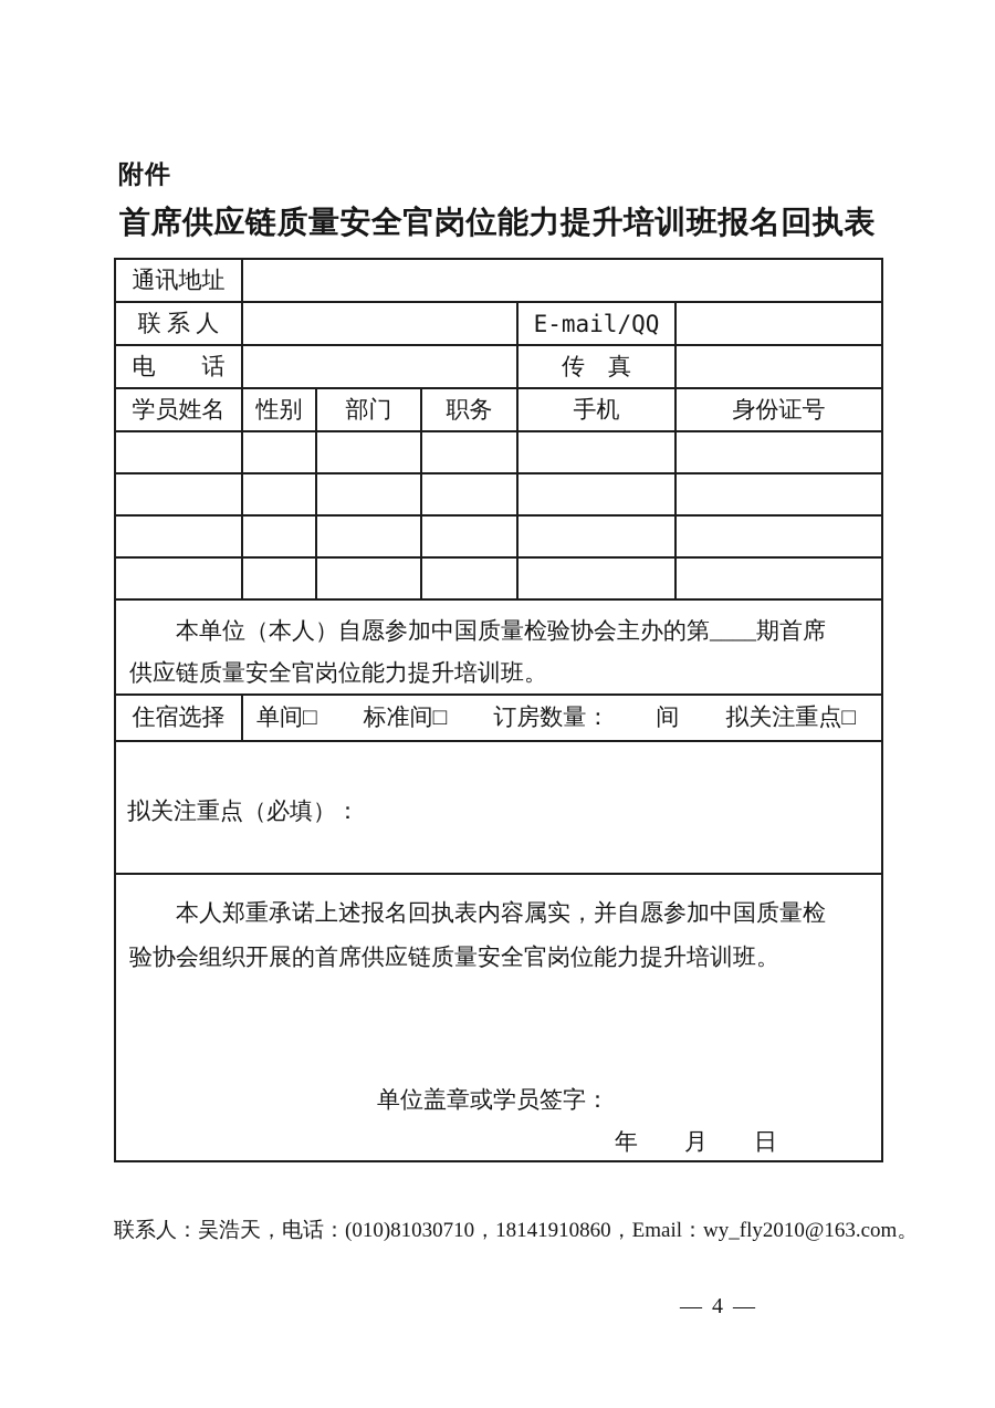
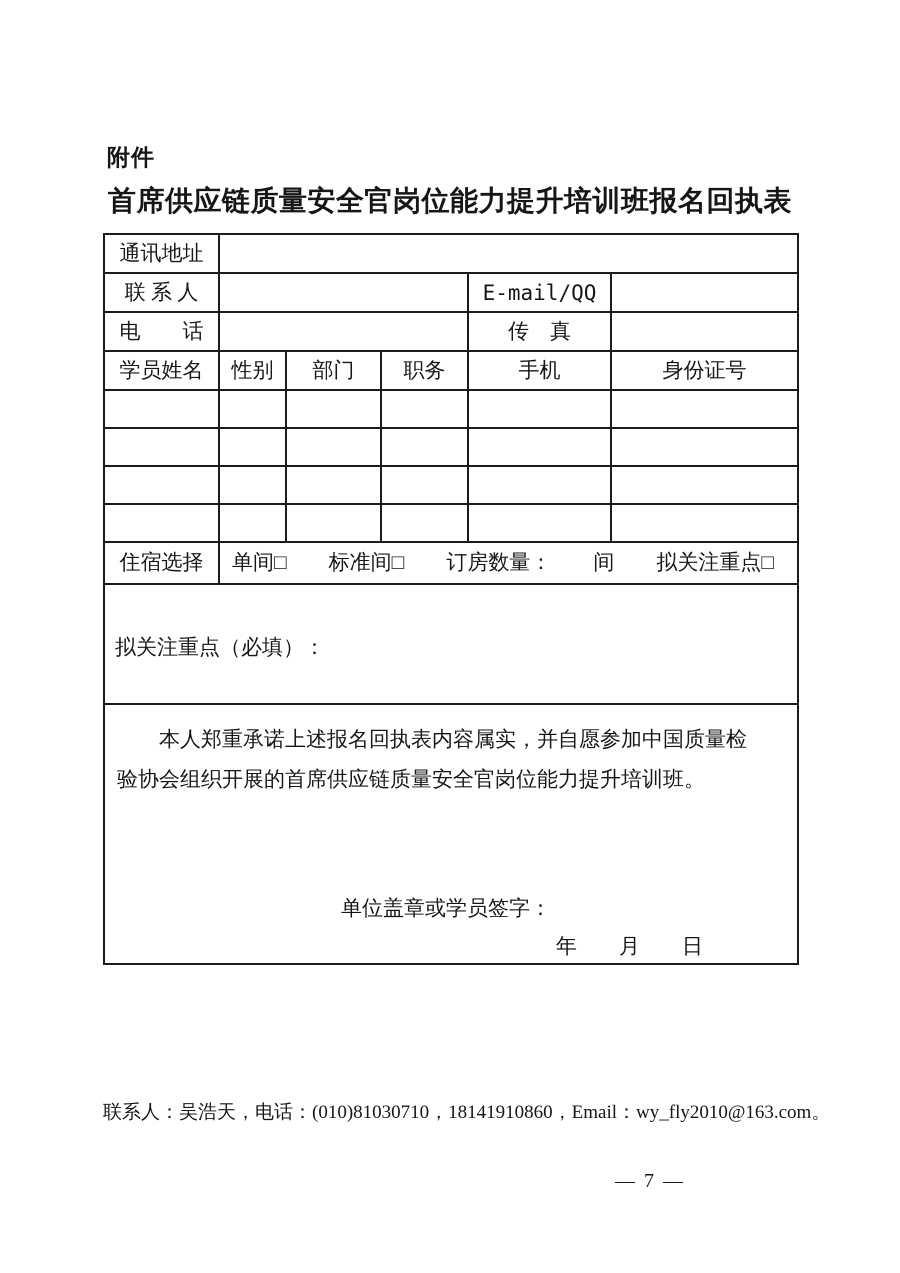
  附件
  首席供应链质量安全官岗位能力提升培训班报名回执表
  通讯地址
  联 系 人		E-mail/QQ
  电 话		传 真
  学员姓名	性别	部门	职务	手机	身份证号
- 本单位（本人）自愿参加中国质量检验协会主办的第____期首席 供应链质量安全官岗位能力提升培训班。
  住宿选择	单间□ 标准间□ 订房数量： 间 拟关注重点□
  拟关注重点（必填）：
  本人郑重承诺上述报名回执表内容属实，并自愿参加中国质量检 验协会组织开展的首席供应链质量安全官岗位能力提升培训班。 单位盖章或学员签字： 年 月 日
  联系人：吴浩天，电话：(010)81030710，18141910860，Email：wy_fly2010@163.com。
- — 4 —
+ — 7 —
